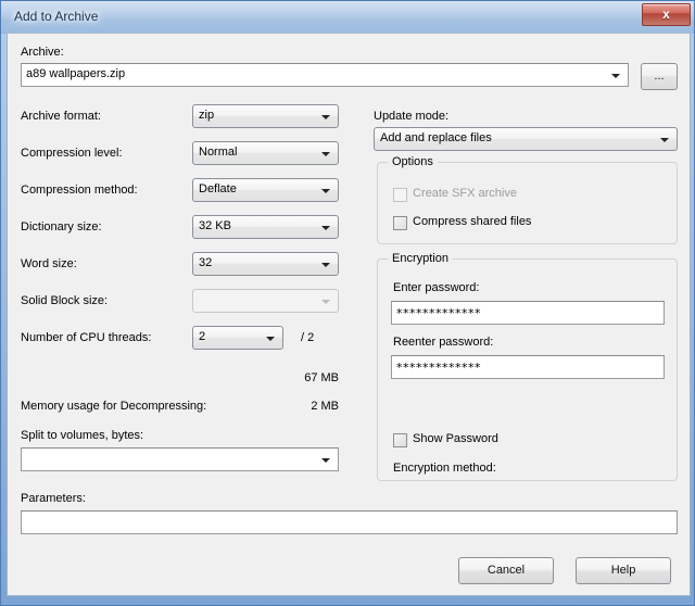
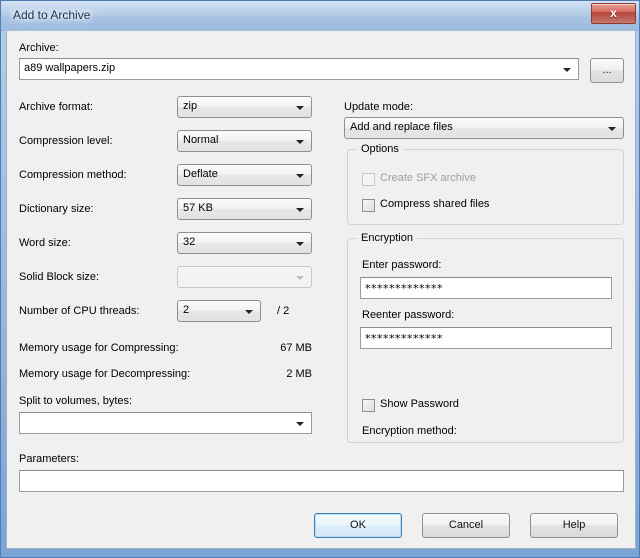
  Add to Archive
  x
  Archive:
  a89 wallpapers.zip
  ...
  Archive format:
  zip
  Compression level:
  Normal
  Compression method:
  Deflate
  Dictionary size:
- 32 KB
+ 57 KB
  Word size:
  32
  Solid Block size:
  Number of CPU threads:
  2
  / 2
+ Memory usage for Compressing:
  67 MB
  Memory usage for Decompressing:
  2 MB
  Split to volumes, bytes:
  Parameters:
  Update mode:
  Add and replace files
  Options
  Create SFX archive
  Compress shared files
  Encryption
  Enter password:
  *************
  Reenter password:
  *************
  Show Password
  Encryption method:
+ OK
  Cancel
  Help
